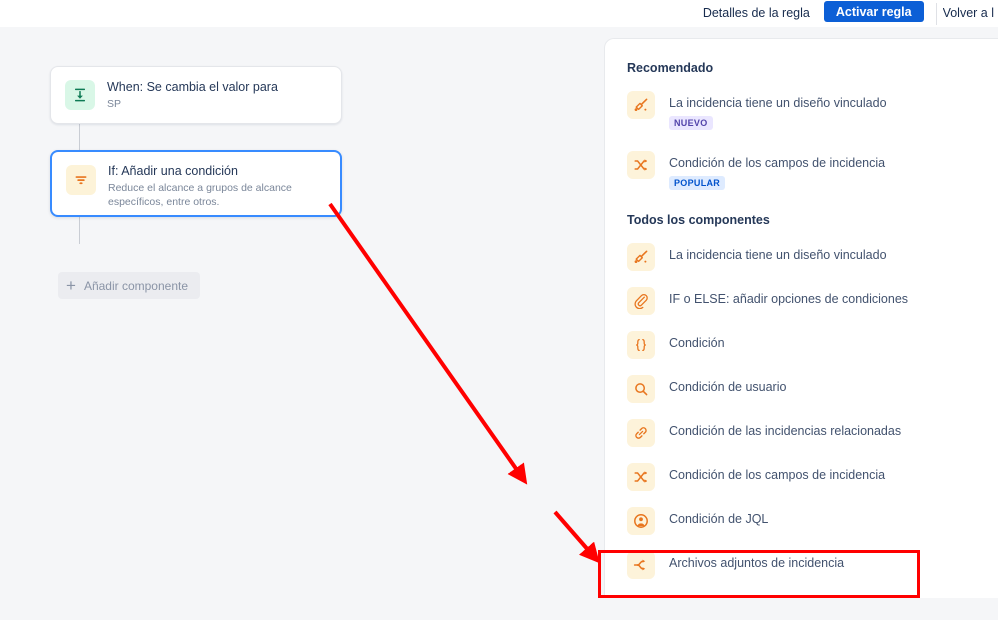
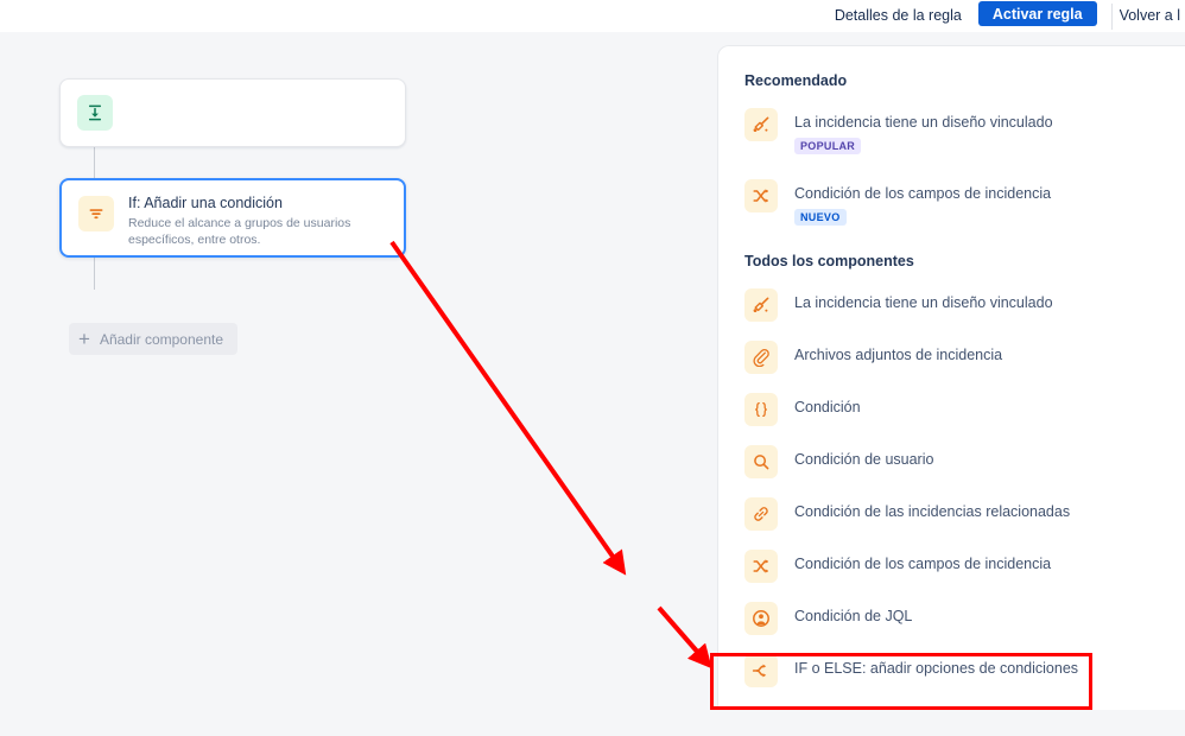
  Detalles de la regla
  Activar regla
  Volver a l
- When: Se cambia el valor para
- SP
  If: Añadir una condición
- Reduce el alcance a grupos de alcance específicos, entre otros.
+ Reduce el alcance a grupos de usuarios específicos, entre otros.
  +
  Añadir componente
  Recomendado
  La incidencia tiene un diseño vinculado
- NUEVO
+ POPULAR
  Condición de los campos de incidencia
- POPULAR
+ NUEVO
  Todos los componentes
  La incidencia tiene un diseño vinculado
- IF o ELSE: añadir opciones de condiciones
+ Archivos adjuntos de incidencia
  Condición
  Condición de usuario
  Condición de las incidencias relacionadas
  Condición de los campos de incidencia
  Condición de JQL
- Archivos adjuntos de incidencia
+ IF o ELSE: añadir opciones de condiciones
